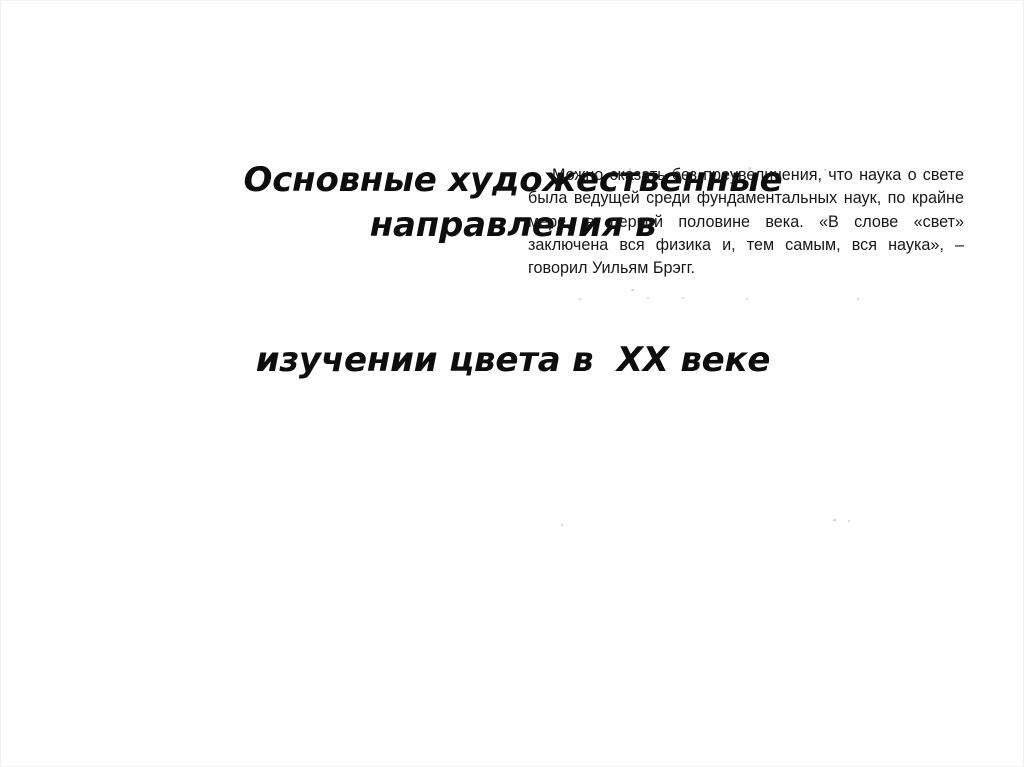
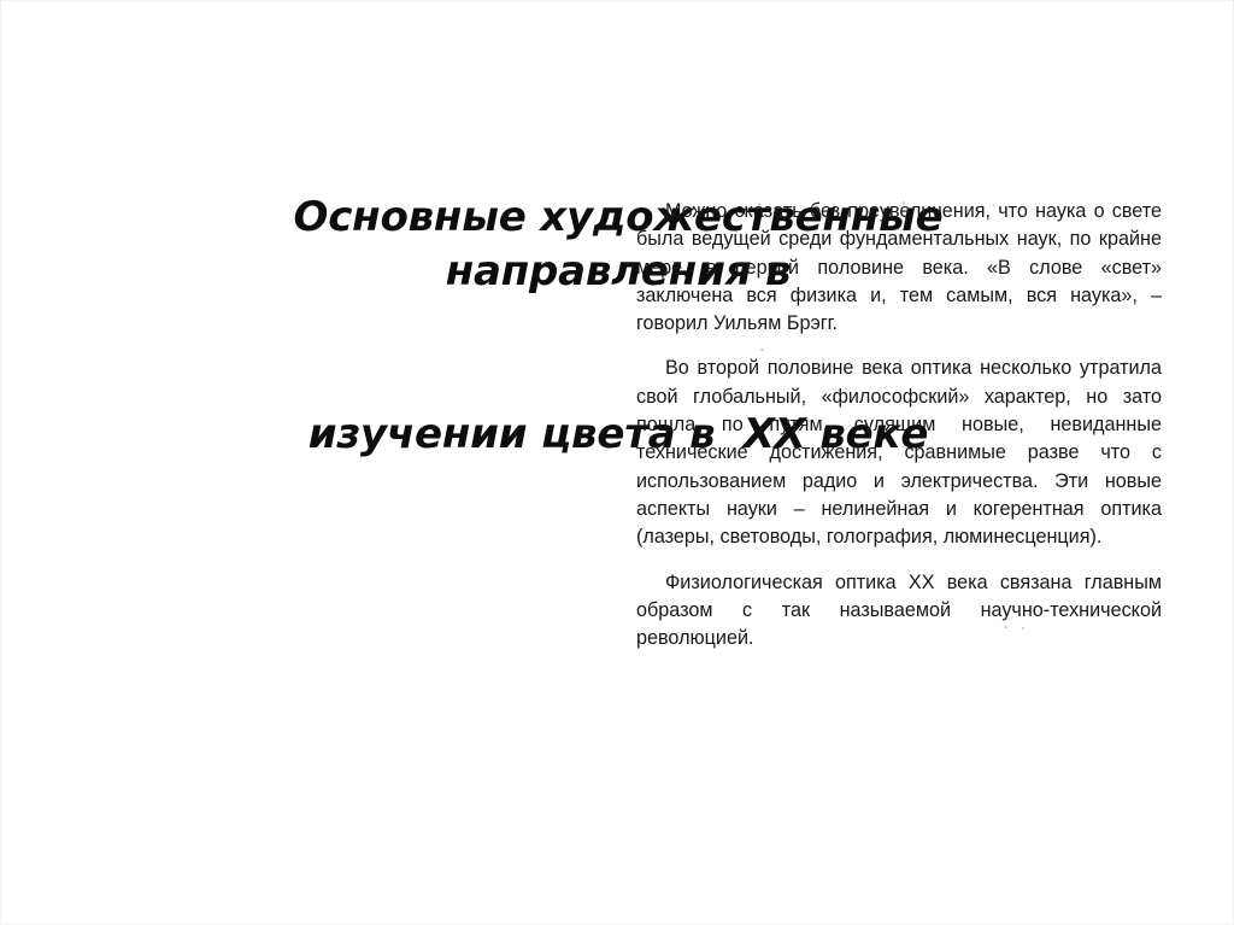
  Основные художественные направления в
  изучении цвета в XX веке
  Можно сказать без преувеличения, что наука о свете была ведущей среди фундаментальных наук, по крайне мере, в первой половине века. «В слове «свет» заключена вся физика и, тем самым, вся наука», – говорил Уильям Брэгг.
+ Во второй половине века оптика несколько утратила свой глобальный, «философский» характер, но зато пошла по путям, сулящим новые, невиданные технические достижения, сравнимые разве что с использованием радио и электричества. Эти новые аспекты науки – нелинейная и когерентная оптика (лазеры, световоды, голография, люминесценция).
+ Физиологическая оптика XX века связана главным образом с так называемой научно-технической революцией.
